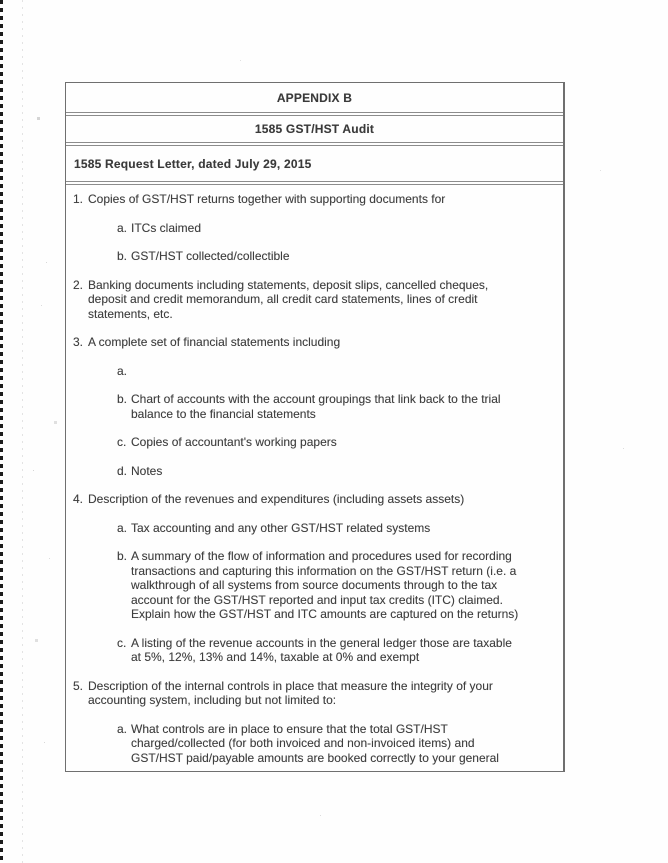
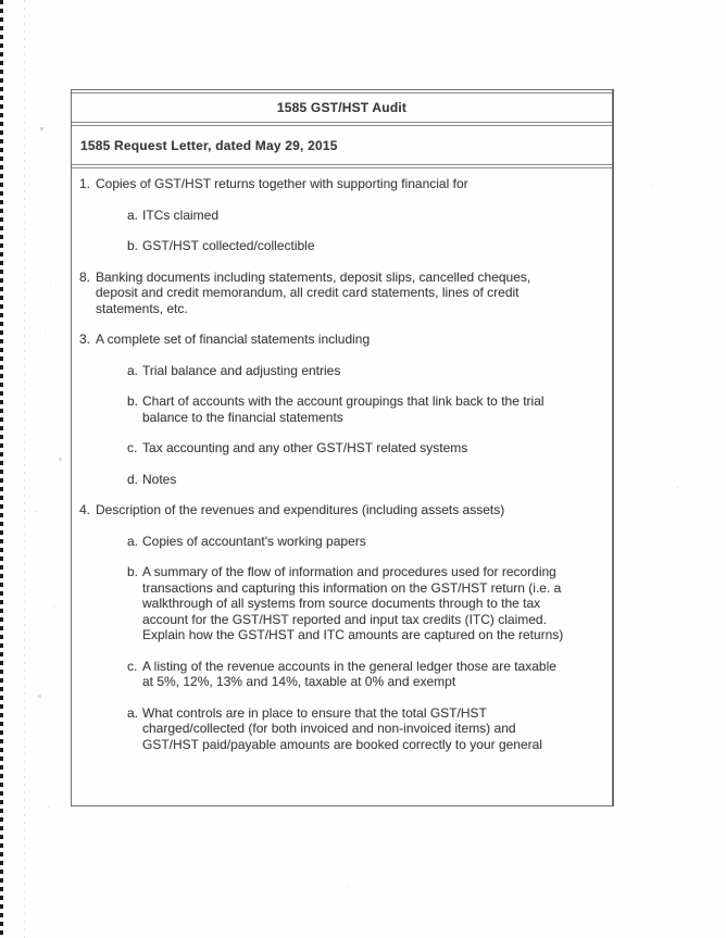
- APPENDIX B
  1585 GST/HST Audit
- 1585 Request Letter, dated July 29, 2015
+ 1585 Request Letter, dated May 29, 2015
  1.
- Copies of GST/HST returns together with supporting documents for
+ Copies of GST/HST returns together with supporting financial for
  a.
  ITCs claimed
  b.
  GST/HST collected/collectible
- 2.
+ 8.
  Banking documents including statements, deposit slips, cancelled cheques,
  deposit and credit memorandum, all credit card statements, lines of credit
  statements, etc.
  3.
  A complete set of financial statements including
  a.
+ Trial balance and adjusting entries
  b.
  Chart of accounts with the account groupings that link back to the trial
  balance to the financial statements
  c.
- Copies of accountant's working papers
+ Tax accounting and any other GST/HST related systems
  d.
  Notes
  4.
  Description of the revenues and expenditures (including assets assets)
  a.
- Tax accounting and any other GST/HST related systems
+ Copies of accountant's working papers
  b.
  A summary of the flow of information and procedures used for recording
  transactions and capturing this information on the GST/HST return (i.e. a
  walkthrough of all systems from source documents through to the tax
  account for the GST/HST reported and input tax credits (ITC) claimed.
  Explain how the GST/HST and ITC amounts are captured on the returns)
  c.
  A listing of the revenue accounts in the general ledger those are taxable
  at 5%, 12%, 13% and 14%, taxable at 0% and exempt
- 5.
- Description of the internal controls in place that measure the integrity of your
- accounting system, including but not limited to:
  a.
  What controls are in place to ensure that the total GST/HST
  charged/collected (for both invoiced and non-invoiced items) and
  GST/HST paid/payable amounts are booked correctly to your general
